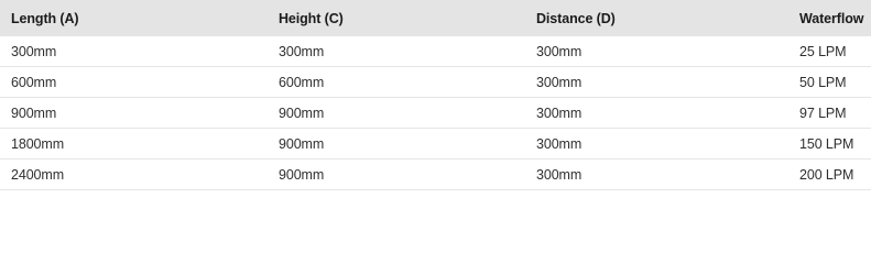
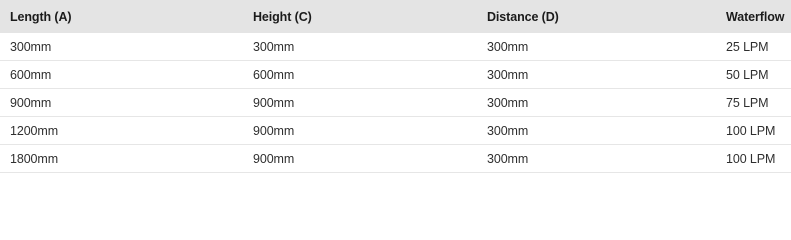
  Length (A)	Height (C)	Distance (D)	Waterflow
  300mm	300mm	300mm	25 LPM
  600mm	600mm	300mm	50 LPM
- 900mm	900mm	300mm	97 LPM
+ 900mm	900mm	300mm	75 LPM
+ 1200mm	900mm	300mm	100 LPM
- 1800mm	900mm	300mm	150 LPM
+ 1800mm	900mm	300mm	100 LPM
- 2400mm	900mm	300mm	200 LPM
